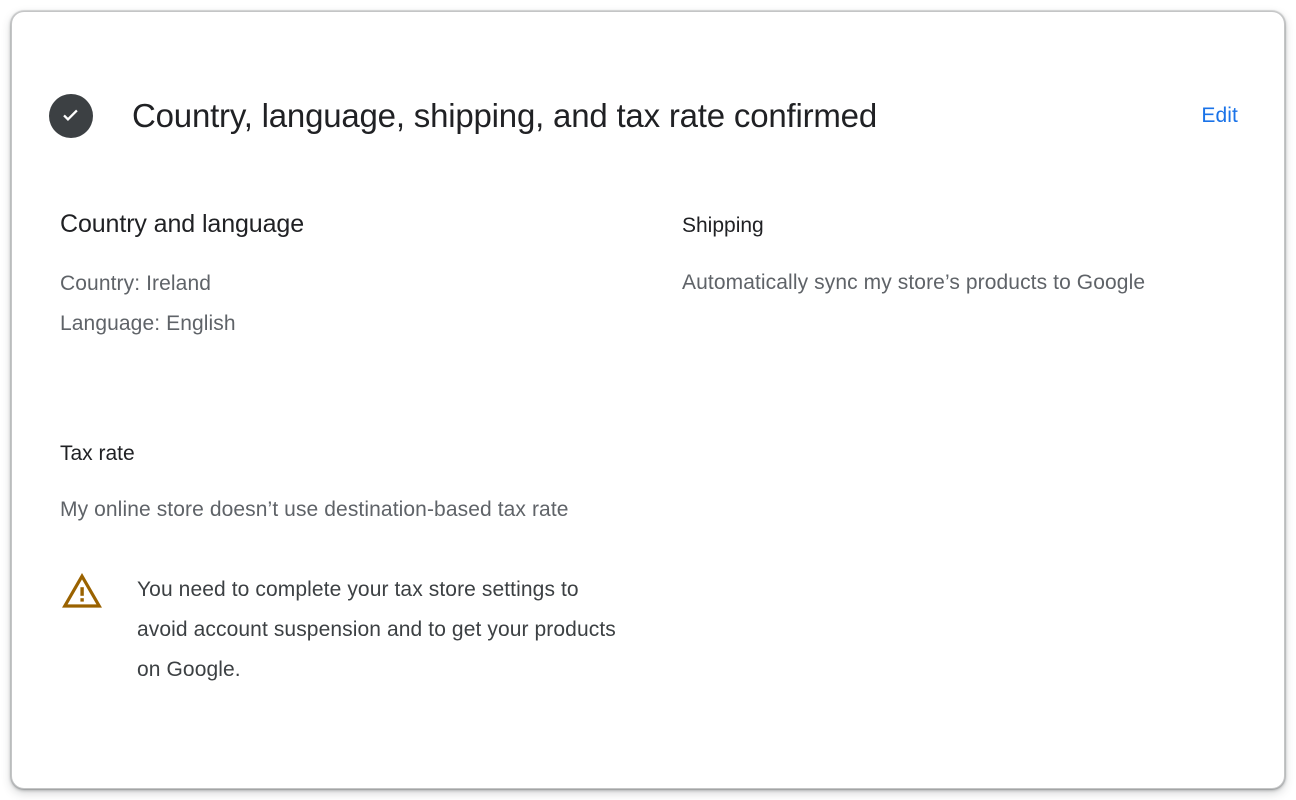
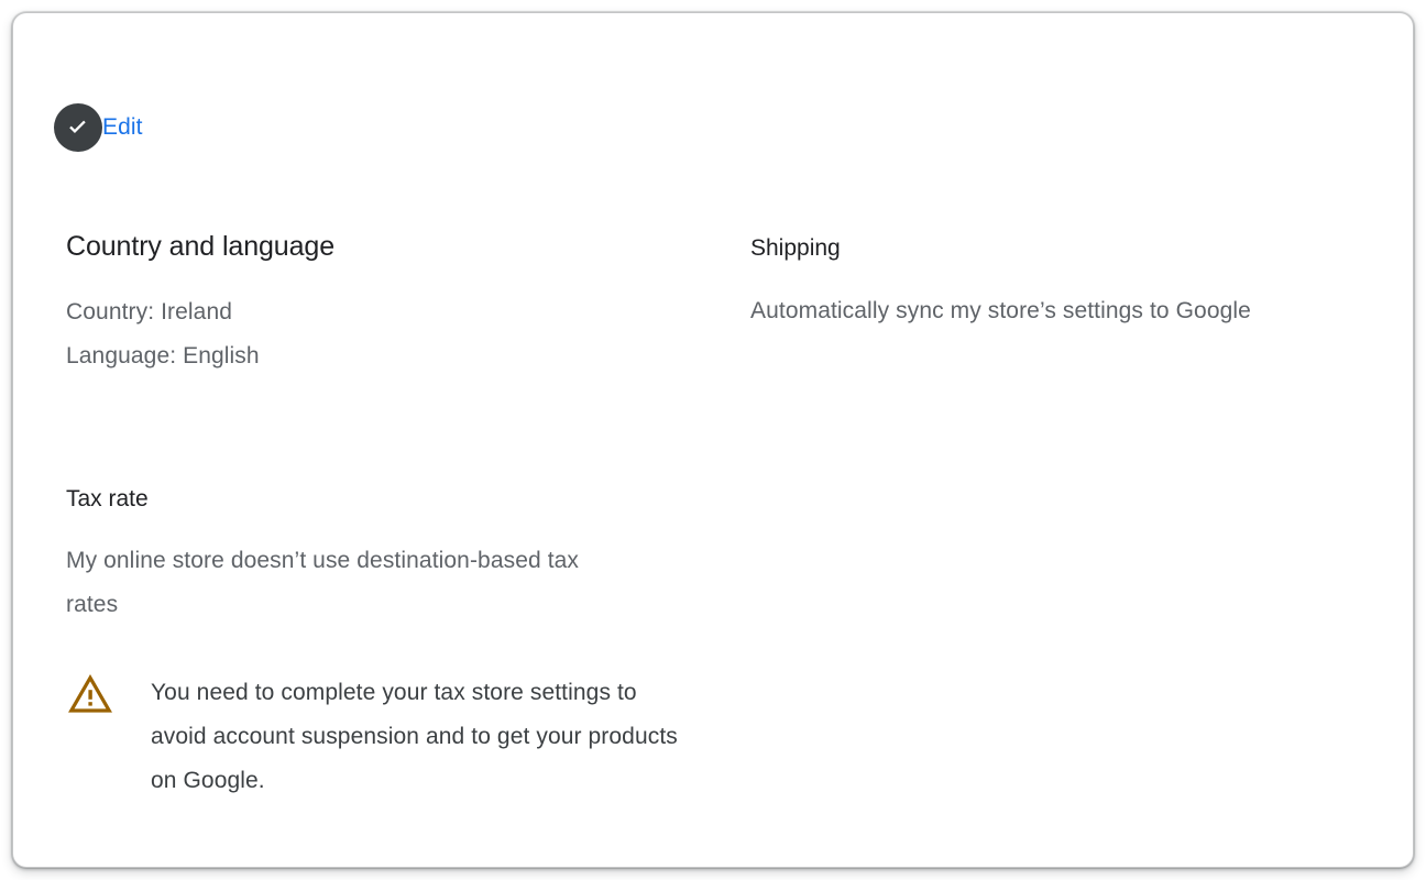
- Country, language, shipping, and tax rate confirmed
  Edit
  Country and language
  Country: Ireland
  Language: English
  Tax rate
- My online store doesn’t use destination-based tax rate
+ My online store doesn’t use destination-based tax rates
  You need to complete your tax store settings to avoid account suspension and to get your products on Google.
  Shipping
- Automatically sync my store’s products to Google
+ Automatically sync my store’s settings to Google
